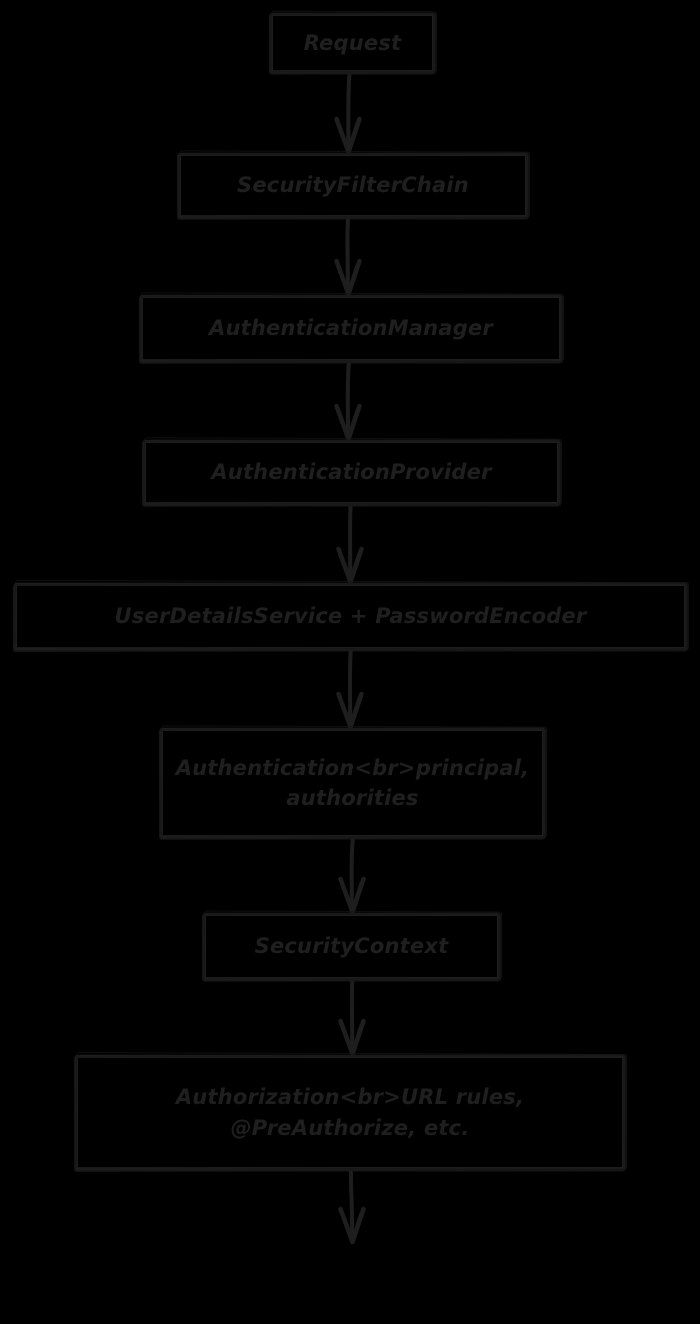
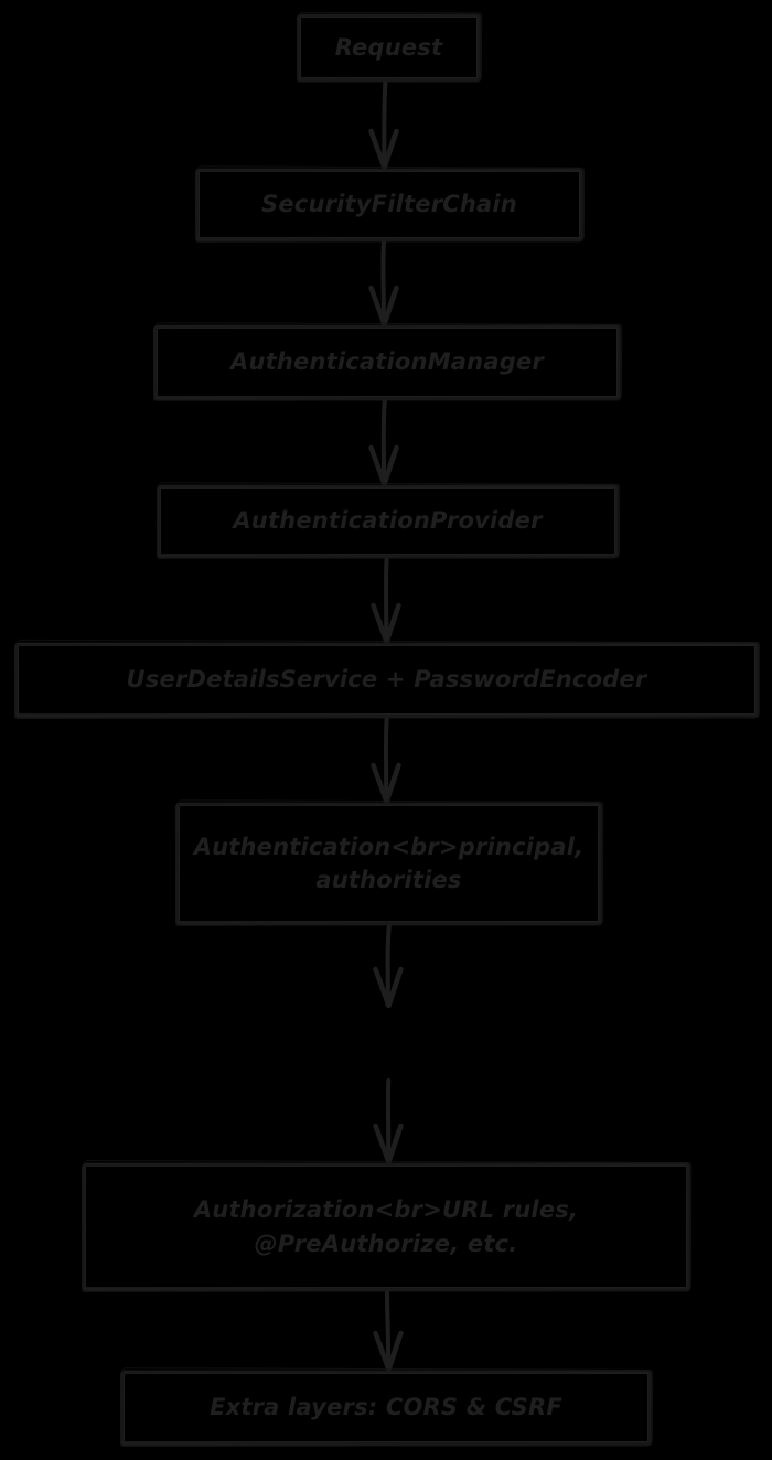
  Request
  SecurityFilterChain
  AuthenticationManager
  AuthenticationProvider
  UserDetailsService + PasswordEncoder
  Authentication<br>principal, authorities
- SecurityContext
  Authorization<br>URL rules, @PreAuthorize, etc.
+ Extra layers: CORS & CSRF
